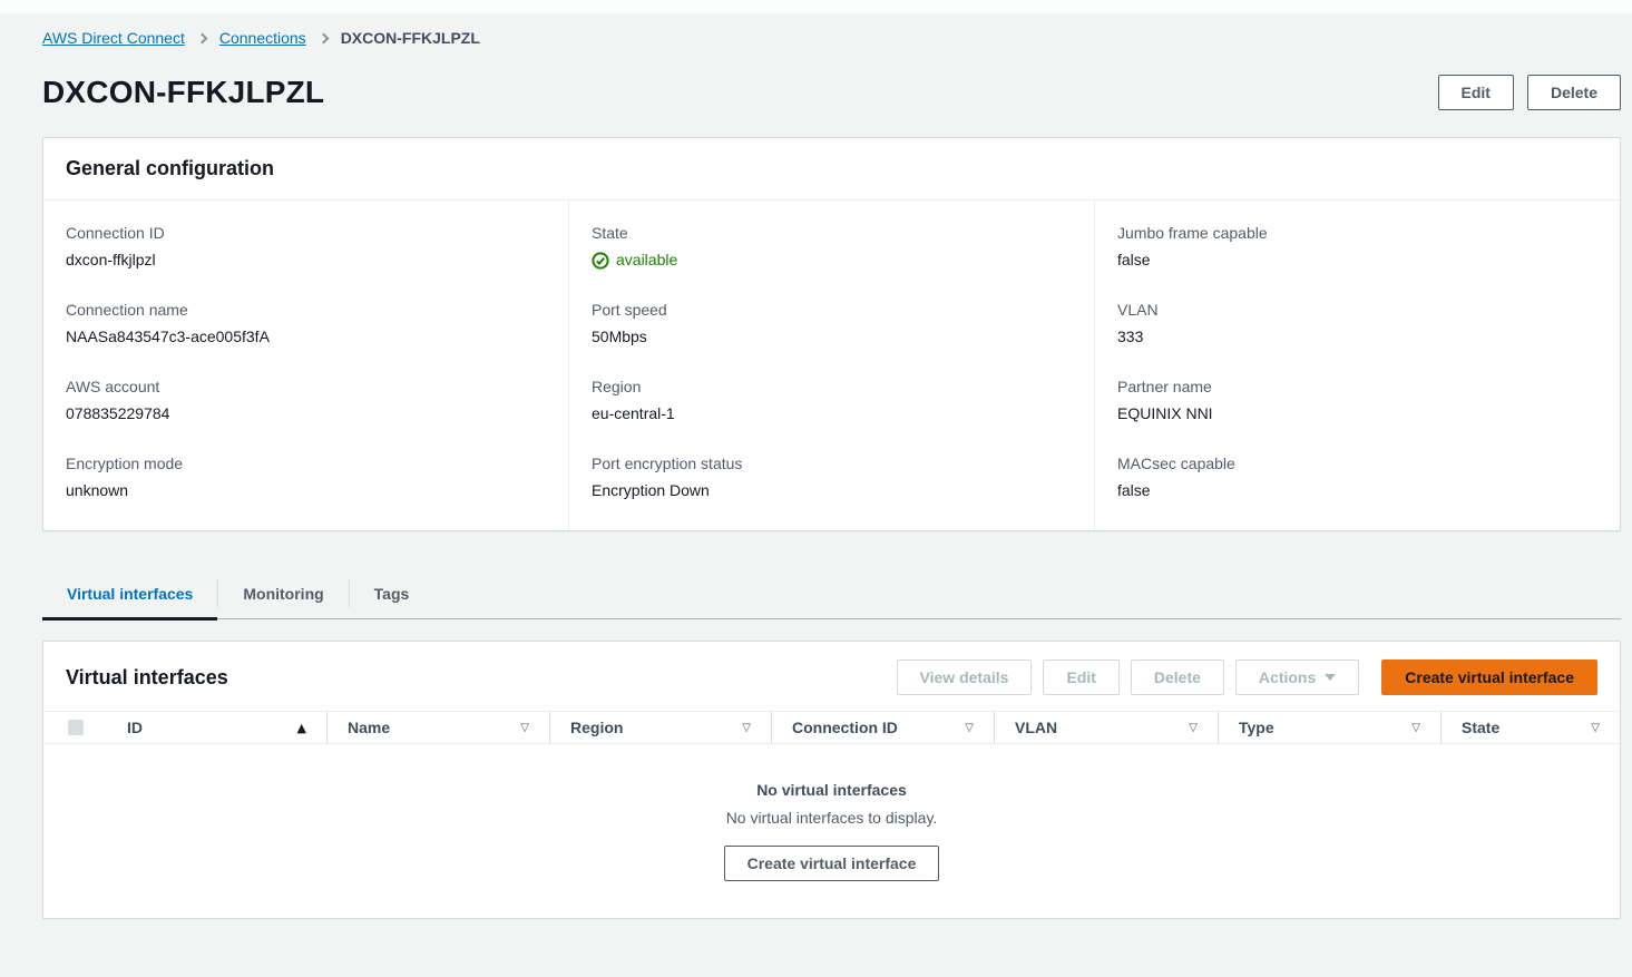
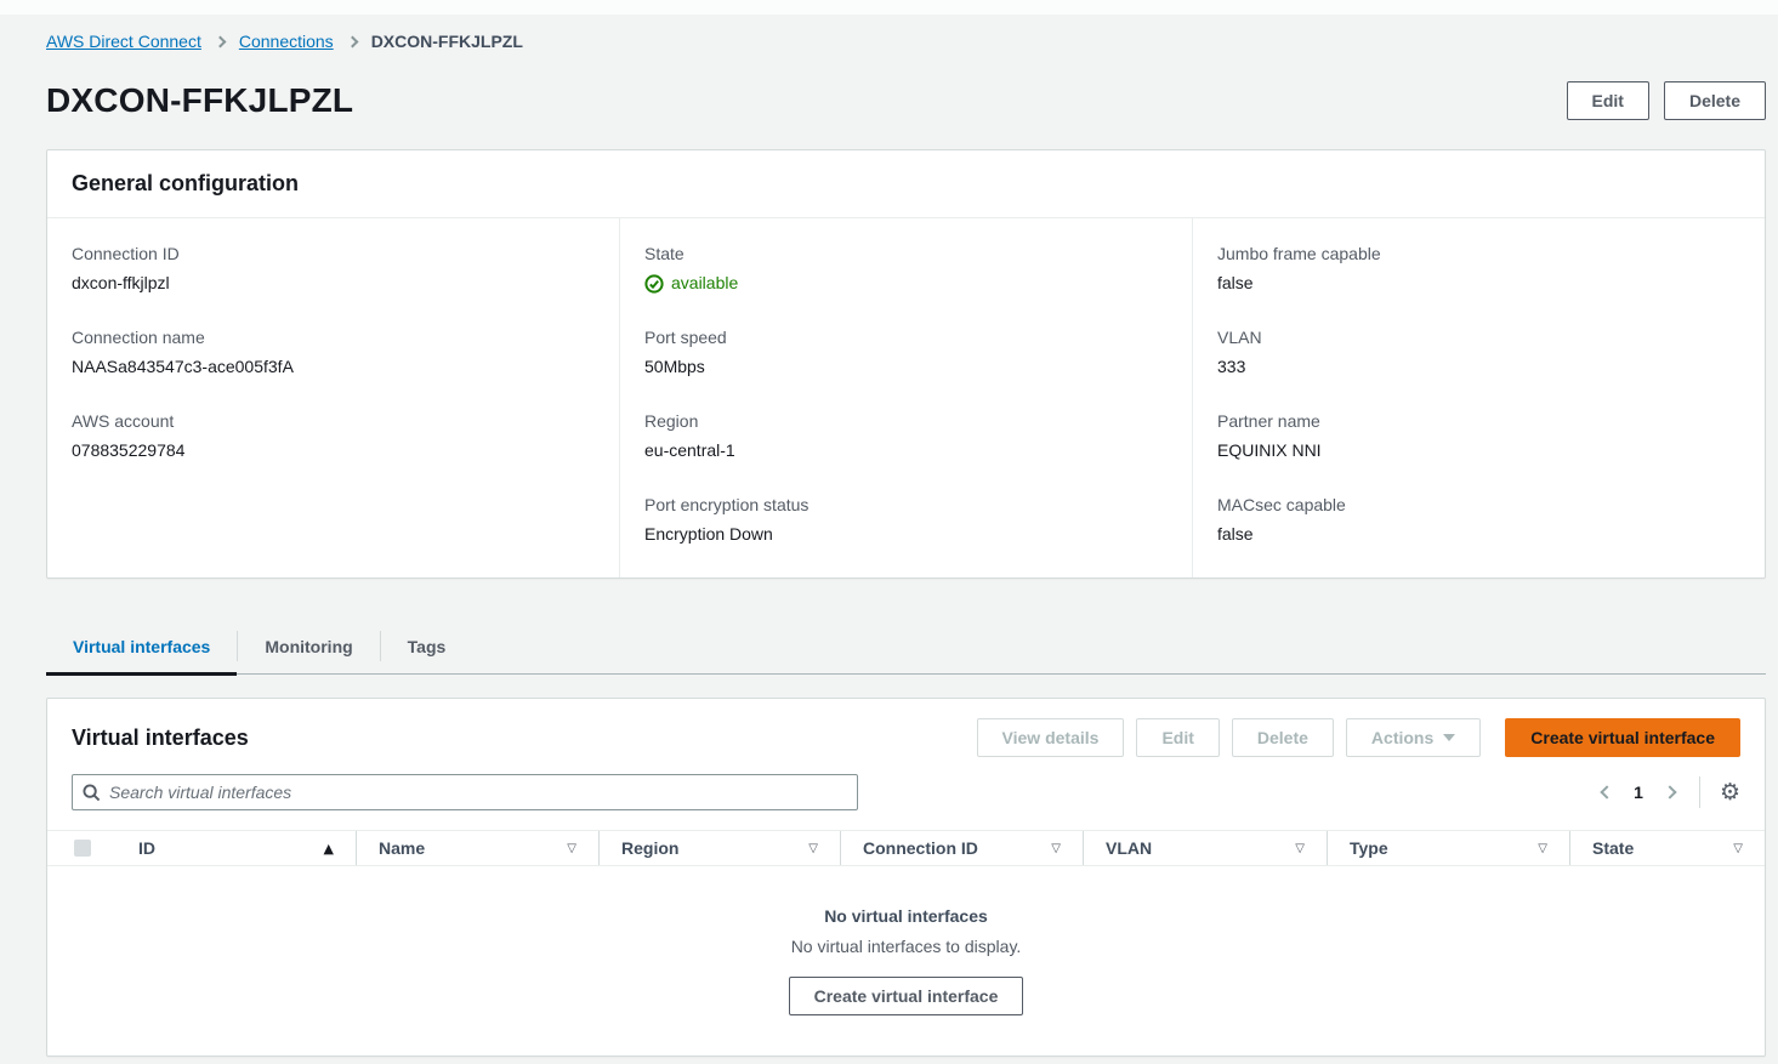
  AWS Direct Connect
  Connections
  DXCON-FFKJLPZL
  DXCON-FFKJLPZL
  Edit
  Delete
  General configuration
  Connection ID
  dxcon-ffkjlpzl
  Connection name
  NAASa843547c3-ace005f3fA
  AWS account
  078835229784
- Encryption mode
- unknown
  State
  available
  Port speed
  50Mbps
  Region
  eu-central-1
  Port encryption status
  Encryption Down
  Jumbo frame capable
  false
  VLAN
  333
  Partner name
  EQUINIX NNI
  MACsec capable
  false
  Virtual interfaces
  Monitoring
  Tags
  Virtual interfaces
  View details
  Edit
  Delete
  Actions
  Create virtual interface
+ Search virtual interfaces
+ 1
+ ⚙
  ID
  ▲
  Name
  ▽
  Region
  ▽
  Connection ID
  ▽
  VLAN
  ▽
  Type
  ▽
  State
  ▽
  No virtual interfaces
  No virtual interfaces to display.
  Create virtual interface
